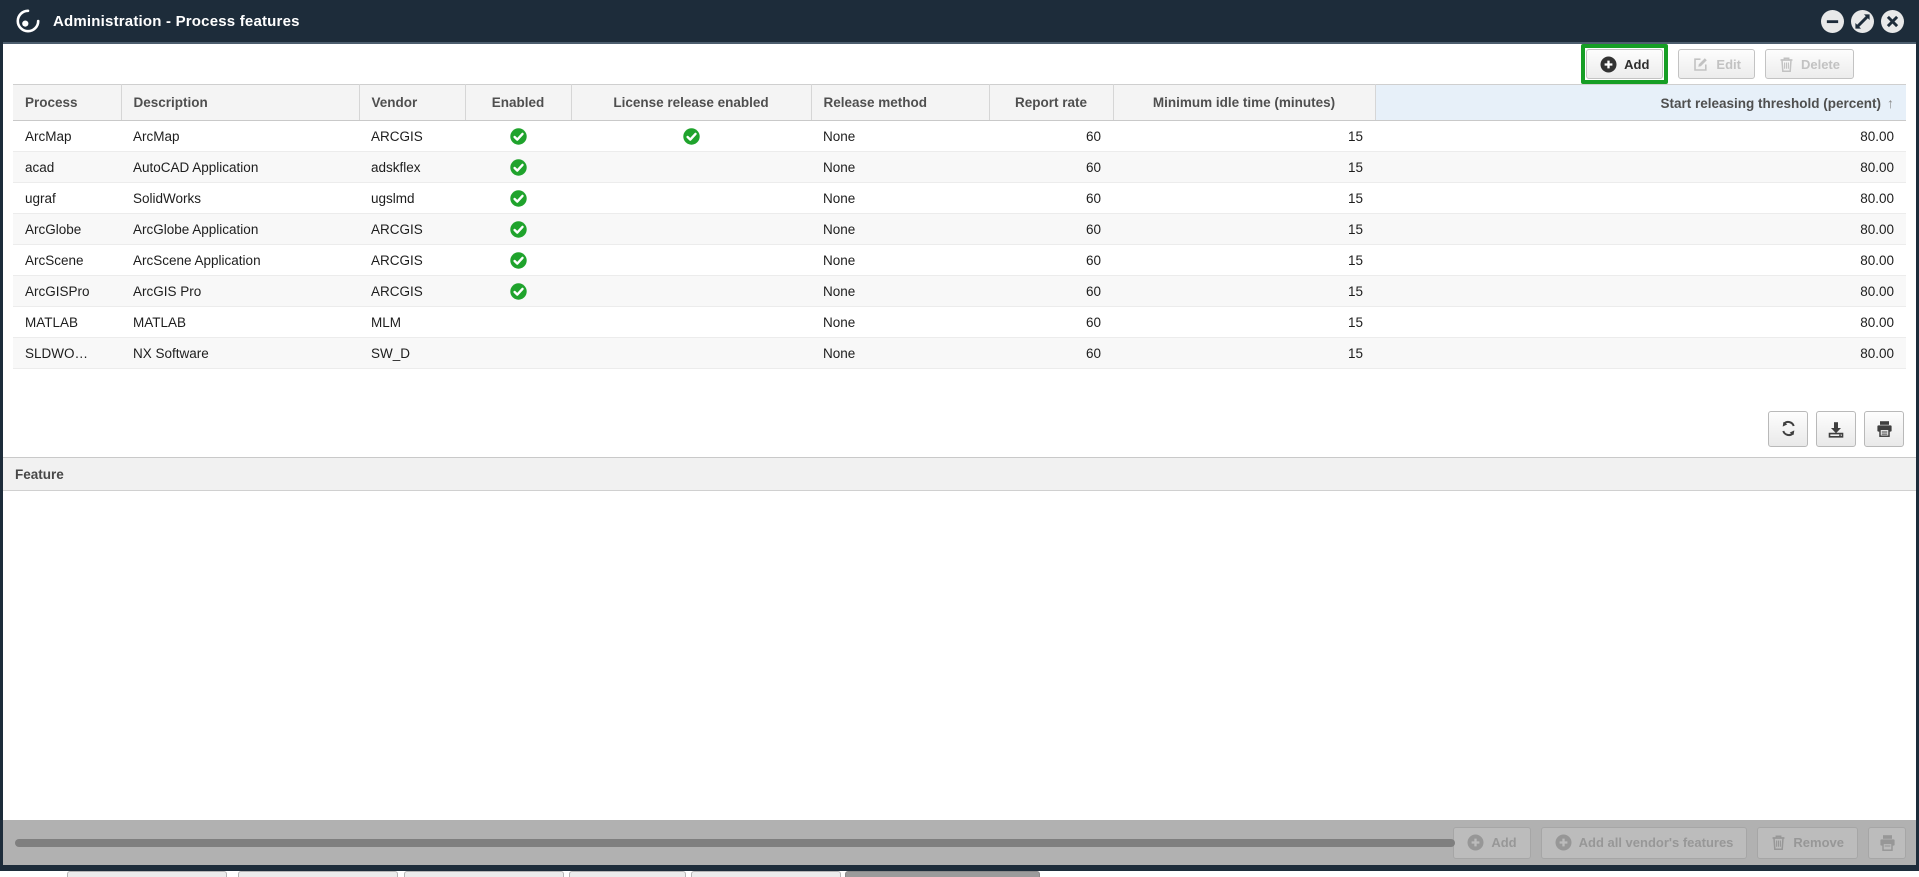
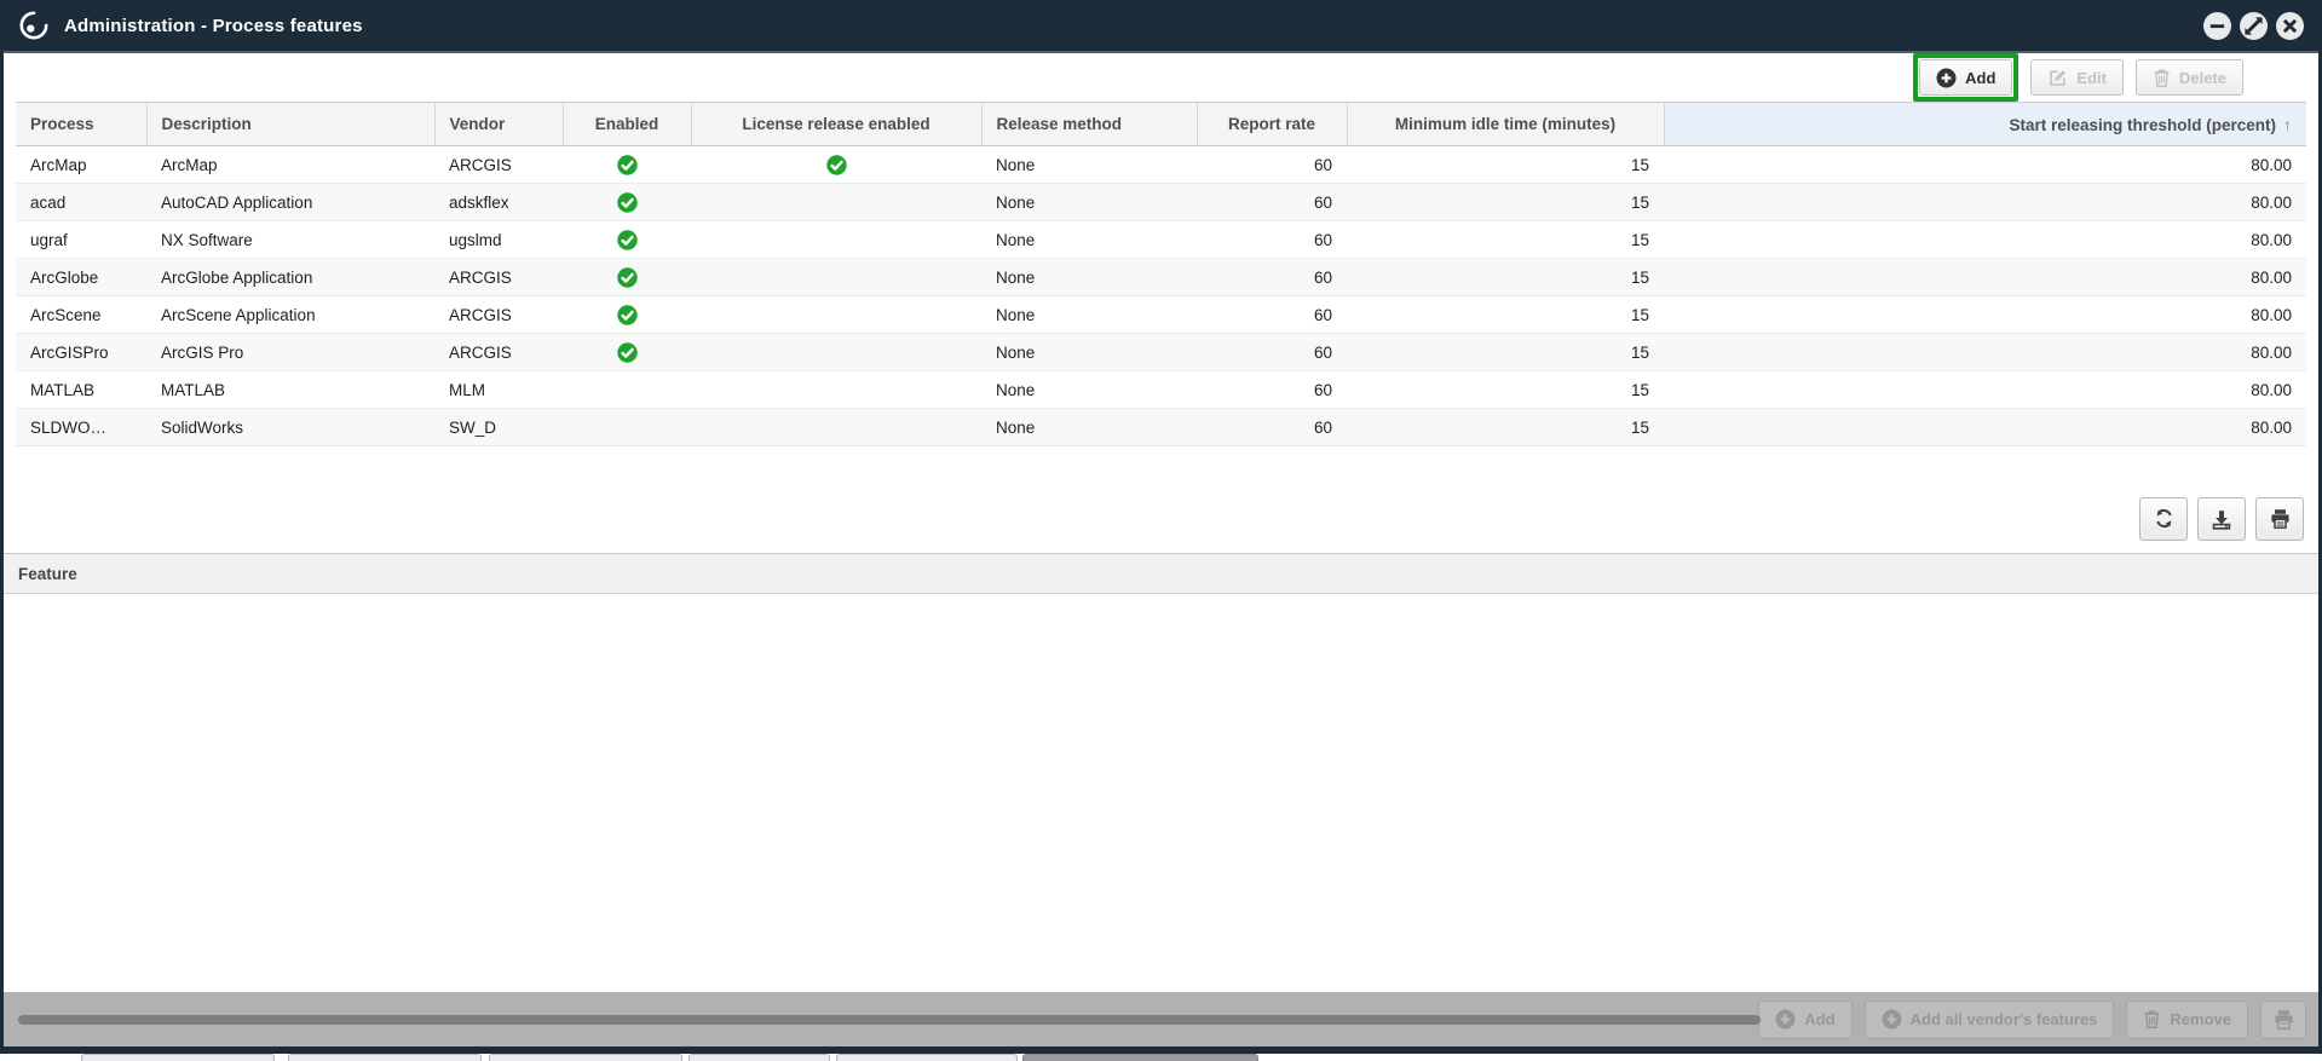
  Administration - Process features
  Add
  Edit
  Delete
  Process	Description	Vendor	Enabled	License release enabled	Release method	Report rate	Minimum idle time (minutes)	Start releasing threshold (percent) ↑
  ArcMap	ArcMap	ARCGIS			None	60	15	80.00
  acad	AutoCAD Application	adskflex			None	60	15	80.00
- ugraf	SolidWorks	ugslmd			None	60	15	80.00
+ ugraf	NX Software	ugslmd			None	60	15	80.00
  ArcGlobe	ArcGlobe Application	ARCGIS			None	60	15	80.00
  ArcScene	ArcScene Application	ARCGIS			None	60	15	80.00
  ArcGISPro	ArcGIS Pro	ARCGIS			None	60	15	80.00
  MATLAB	MATLAB	MLM			None	60	15	80.00
- SLDWO…	NX Software	SW_D			None	60	15	80.00
+ SLDWO…	SolidWorks	SW_D			None	60	15	80.00
  Feature
  Add
  Add all vendor's features
  Remove
